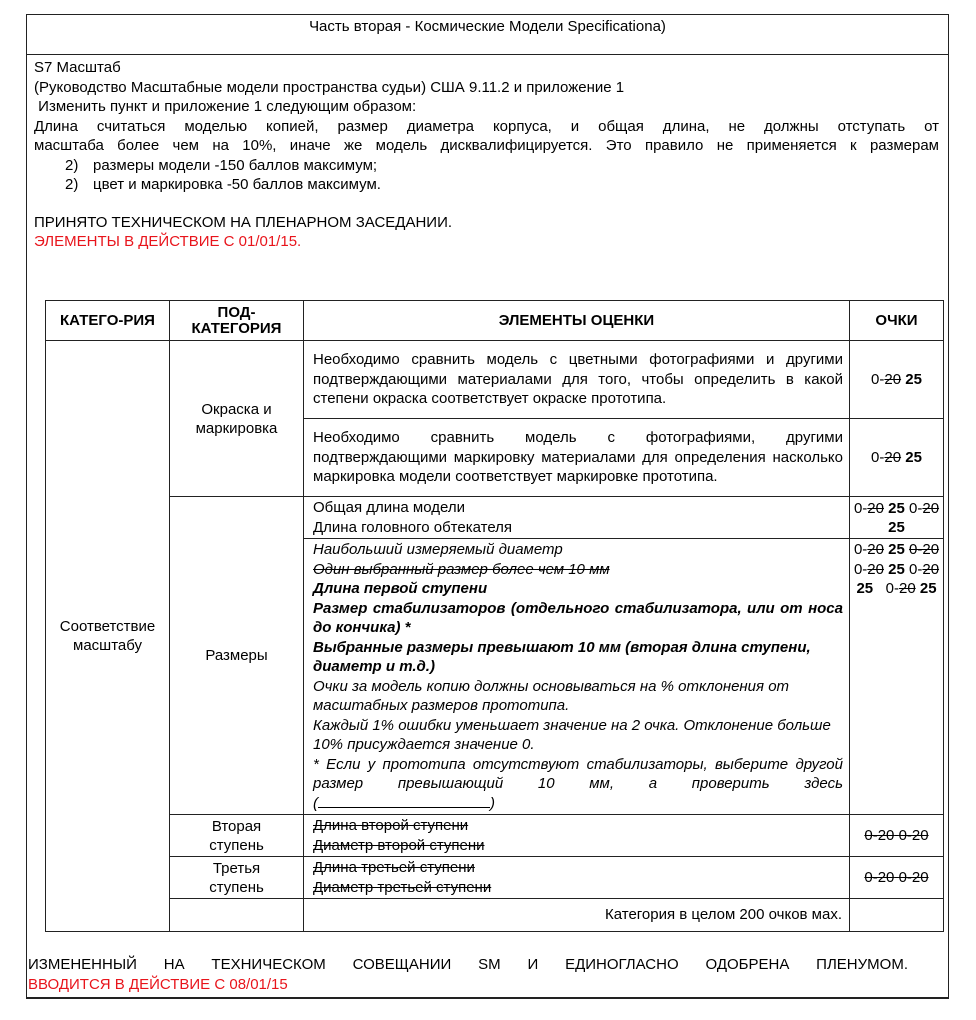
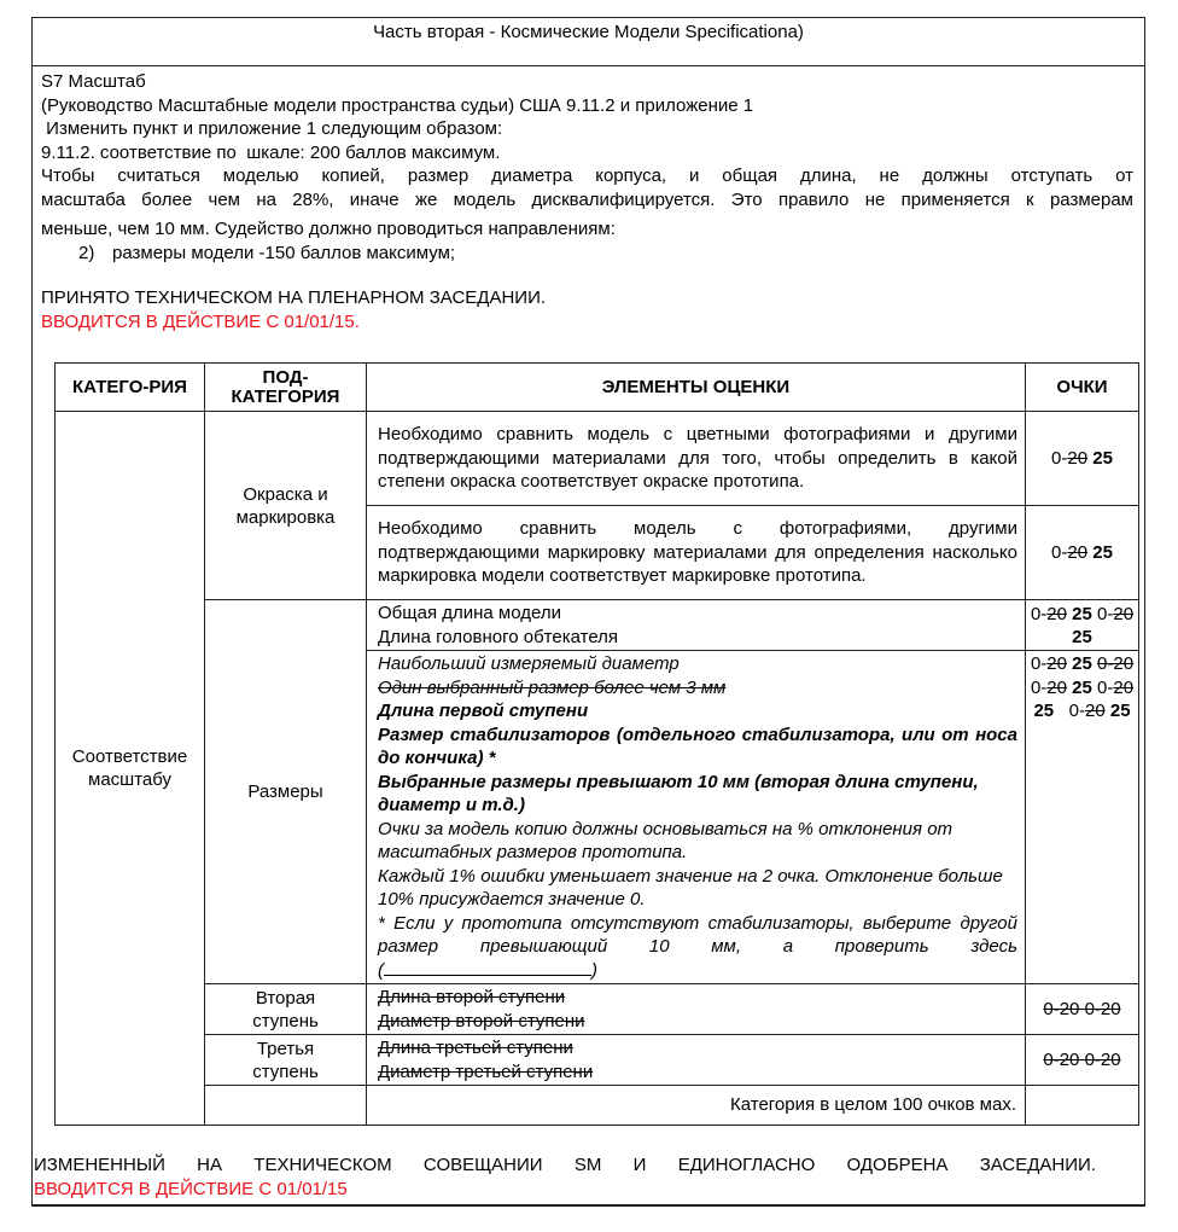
  Часть вторая - Космические Модели Specificationa)
  S7 Масштаб
  (Руководство Масштабные модели пространства судьи) США 9.11.2 и приложение 1
  Изменить пункт и приложение 1 следующим образом:
+ 9.11.2. соответствие по шкале: 200 баллов максимум.
- Длина считаться моделью копией, размер диаметра корпуса, и общая длина, не должны отступать от
+ Чтобы считаться моделью копией, размер диаметра корпуса, и общая длина, не должны отступать от
- масштаба более чем на 10%, иначе же модель дисквалифицируется. Это правило не применяется к размерам
+ масштаба более чем на 28%, иначе же модель дисквалифицируется. Это правило не применяется к размерам
+ меньше, чем 10 мм. Судейство должно проводиться направлениям:
  2) размеры модели -150 баллов максимум;
- 2) цвет и маркировка -50 баллов максимум.
  ПРИНЯТО ТЕХНИЧЕСКОМ НА ПЛЕНАРНОМ ЗАСЕДАНИИ.
- ЭЛЕМЕНТЫ В ДЕЙСТВИЕ С 01/01/15.
+ ВВОДИТСЯ В ДЕЙСТВИЕ С 01/01/15.
  КАТЕГО-РИЯ	ПОД-КАТЕГОРИЯ	ЭЛЕМЕНТЫ ОЦЕНКИ	ОЧКИ
  Соответствие масштабу	Окраска и маркировка	Необходимо сравнить модель с цветными фотографиями и другими подтверждающими материалами для того, чтобы определить в какой степени окраска соответствует окраске прототипа.	0-20 25
  Необходимо сравнить модель с фотографиями, другими подтверждающими маркировку материалами для определения насколько маркировка модели соответствует маркировке прототипа.	0-20 25
  Размеры	Общая длина модели Длина головного обтекателя	0-20 25 0-20 25
- Наибольший измеряемый диаметр Один выбранный размер более чем 10 мм Длина первой ступени Размер стабилизаторов (отдельного стабилизатора, или от носа до кончика) * Выбранные размеры превышают 10 мм (вторая длина ступени, диаметр и т.д.) Очки за модель копию должны основываться на % отклонения от масштабных размеров прототипа. Каждый 1% ошибки уменьшает значение на 2 очка. Отклонение больше 10% присуждается значение 0. * Если у прототипа отсутствуют стабилизаторы, выберите другой размер превышающий 10 мм, а проверить здесь ( )	0-20 25 0-20 0-20 25 0-20 25 0-20 25
+ Наибольший измеряемый диаметр Один выбранный размер более чем 3 мм Длина первой ступени Размер стабилизаторов (отдельного стабилизатора, или от носа до кончика) * Выбранные размеры превышают 10 мм (вторая длина ступени, диаметр и т.д.) Очки за модель копию должны основываться на % отклонения от масштабных размеров прототипа. Каждый 1% ошибки уменьшает значение на 2 очка. Отклонение больше 10% присуждается значение 0. * Если у прототипа отсутствуют стабилизаторы, выберите другой размер превышающий 10 мм, а проверить здесь ( )	0-20 25 0-20 0-20 25 0-20 25 0-20 25
  Вторая ступень	Длина второй ступени Диаметр второй ступени	0-20 0-20
  Третья ступень	Длина третьей ступени Диаметр третьей ступени	0-20 0-20
- 	Категория в целом 200 очков мах.
+ 	Категория в целом 100 очков мах.
- ИЗМЕНЕННЫЙ НА ТЕХНИЧЕСКОМ СОВЕЩАНИИ SM И ЕДИНОГЛАСНО ОДОБРЕНА ПЛЕНУМОМ.
+ ИЗМЕНЕННЫЙ НА ТЕХНИЧЕСКОМ СОВЕЩАНИИ SM И ЕДИНОГЛАСНО ОДОБРЕНА ЗАСЕДАНИИ.
- ВВОДИТСЯ В ДЕЙСТВИЕ С 08/01/15
+ ВВОДИТСЯ В ДЕЙСТВИЕ С 01/01/15
